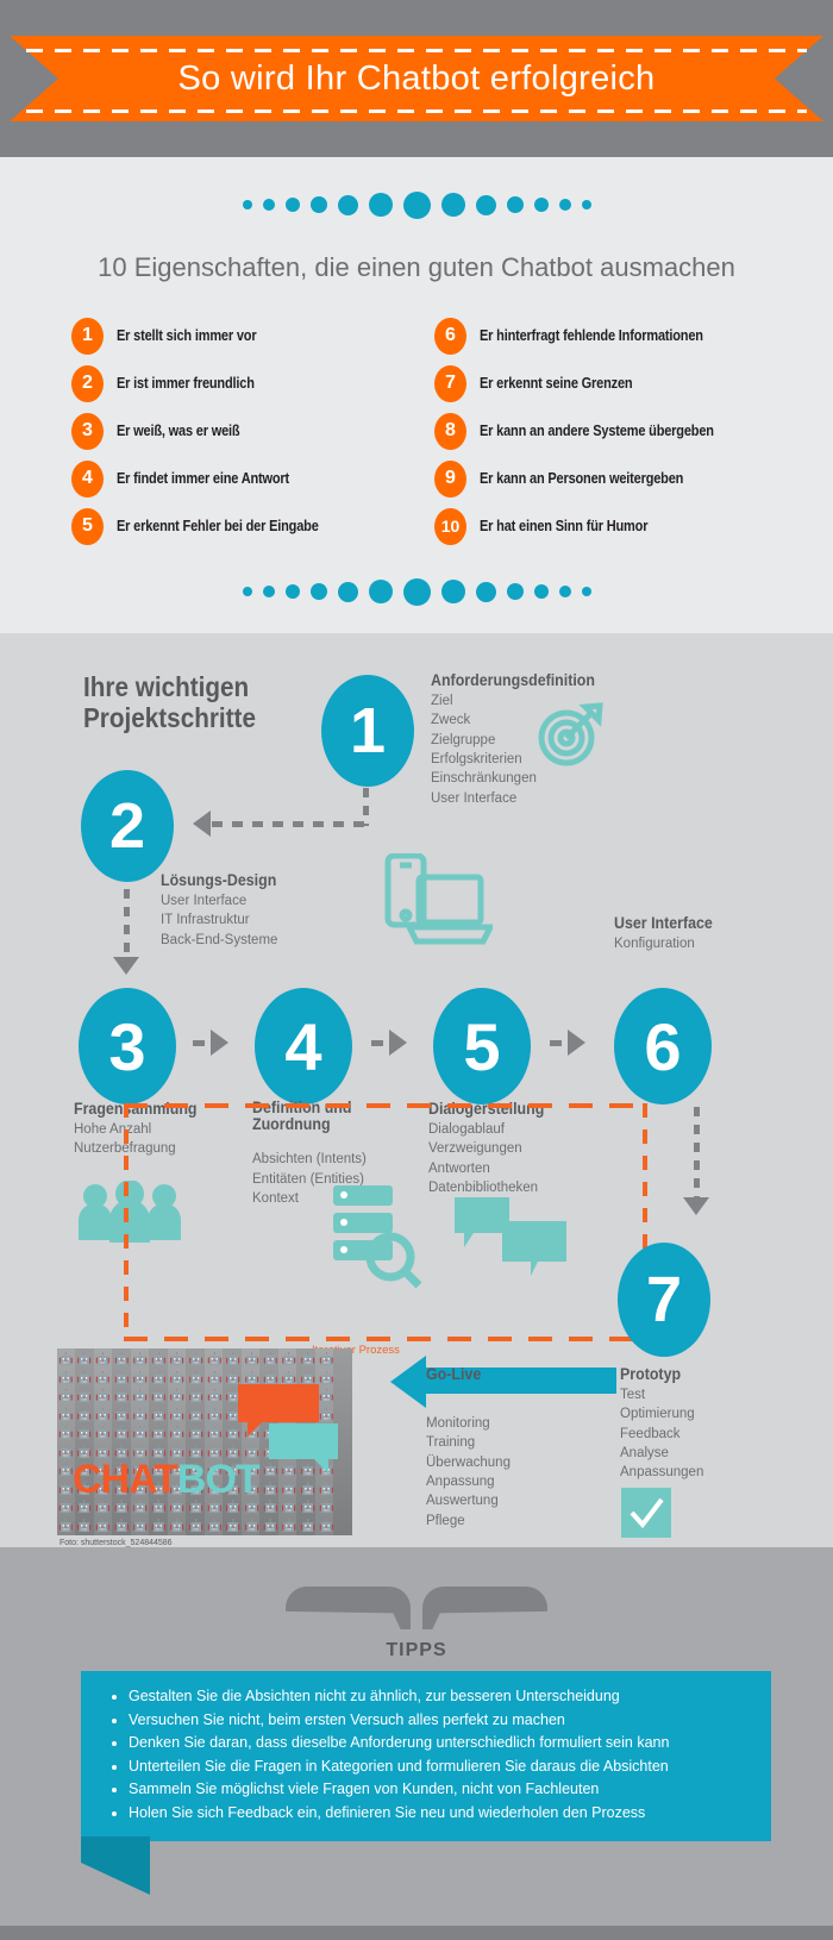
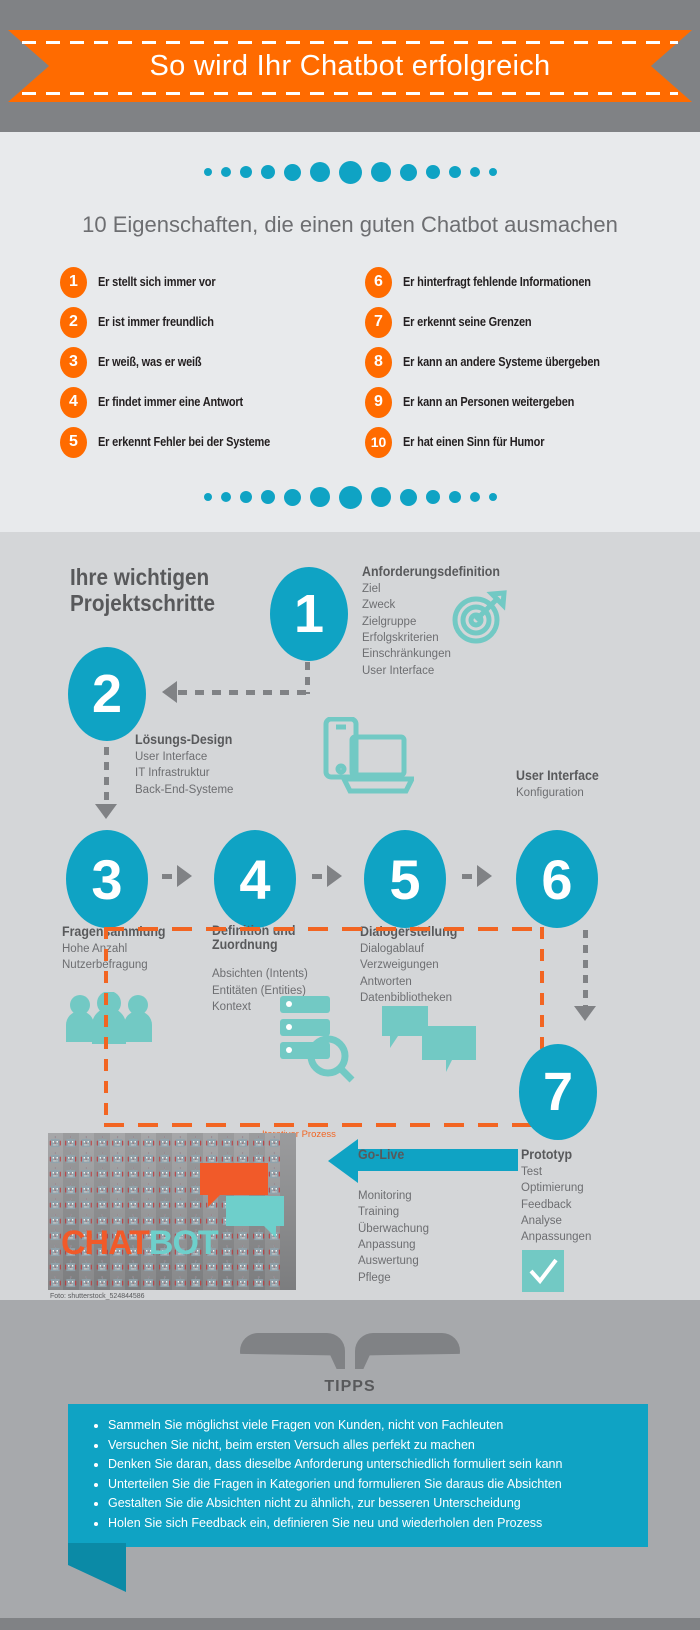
  So wird Ihr Chatbot erfolgreich
  10 Eigenschaften, die einen guten Chatbot ausmachen
  1
  Er stellt sich immer vor
  6
  Er hinterfragt fehlende Informationen
  2
  Er ist immer freundlich
  7
  Er erkennt seine Grenzen
  3
  Er weiß, was er weiß
  8
  Er kann an andere Systeme übergeben
  4
  Er findet immer eine Antwort
  9
  Er kann an Personen weitergeben
  5
- Er erkennt Fehler bei der Eingabe
+ Er erkennt Fehler bei der Systeme
  10
  Er hat einen Sinn für Humor
  Ihre wichtigen
  Projektschritte
  1
  Anforderungsdefinition
  Ziel
  Zweck
  Zielgruppe
  Erfolgskriterien
  Einschränkungen
  User Interface
  2
  Lösungs-Design
  User Interface
  IT Infrastruktur
  Back-End-Systeme
  User Interface
  Konfiguration
  3
  4
  5
  6
  Fragenammlung
  Hohe Anzahl
  Nutzerbfragung
  Absichten (Intents)
  Entitäten (Entities)
  Kontext
  Dialogerstellung
  Dialogablauf
  Verzweigungen
  Antworten
  Datenbibliotheken
  7
  Prototyp
  Test
  Optimierung
  Feedback
  Analyse
  Anpassungen
  Go-Live
  Monitoring
  Training
  Überwachung
  Anpassung
  Auswertung
  Pflege
  🤖🤖🤖🤖🤖🤖🤖🤖🤖🤖🤖🤖🤖🤖🤖🤖🤖🤖🤖🤖🤖🤖🤖🤖🤖🤖🤖🤖🤖🤖🤖🤖🤖🤖🤖🤖🤖🤖🤖🤖🤖🤖🤖🤖🤖🤖🤖🤖🤖🤖🤖🤖🤖🤖🤖🤖🤖🤖🤖🤖🤖🤖🤖🤖🤖🤖🤖🤖🤖🤖🤖🤖🤖🤖🤖🤖🤖🤖🤖🤖🤖🤖🤖🤖🤖🤖🤖🤖🤖🤖🤖🤖🤖🤖🤖🤖🤖🤖🤖🤖🤖🤖🤖🤖🤖🤖🤖🤖🤖🤖🤖🤖🤖🤖🤖🤖🤖🤖🤖🤖🤖🤖🤖🤖🤖🤖🤖🤖🤖🤖🤖🤖
  CHATBOT
  TIPPS
- Gestalten Sie die Absichten nicht zu ähnlich, zur besseren Unterscheidung
+ Sammeln Sie möglichst viele Fragen von Kunden, nicht von Fachleuten
  Versuchen Sie nicht, beim ersten Versuch alles perfekt zu machen
  Denken Sie daran, dass dieselbe Anforderung unterschiedlich formuliert sein kann
  Unterteilen Sie die Fragen in Kategorien und formulieren Sie daraus die Absichten
- Sammeln Sie möglichst viele Fragen von Kunden, nicht von Fachleuten
+ Gestalten Sie die Absichten nicht zu ähnlich, zur besseren Unterscheidung
  Holen Sie sich Feedback ein, definieren Sie neu und wiederholen den Prozess
